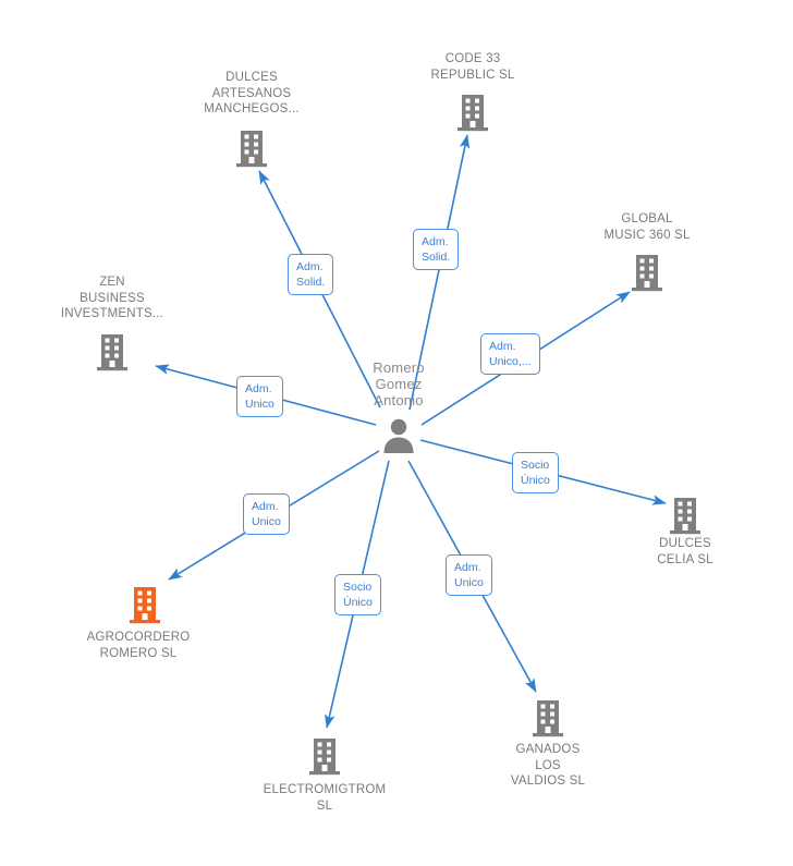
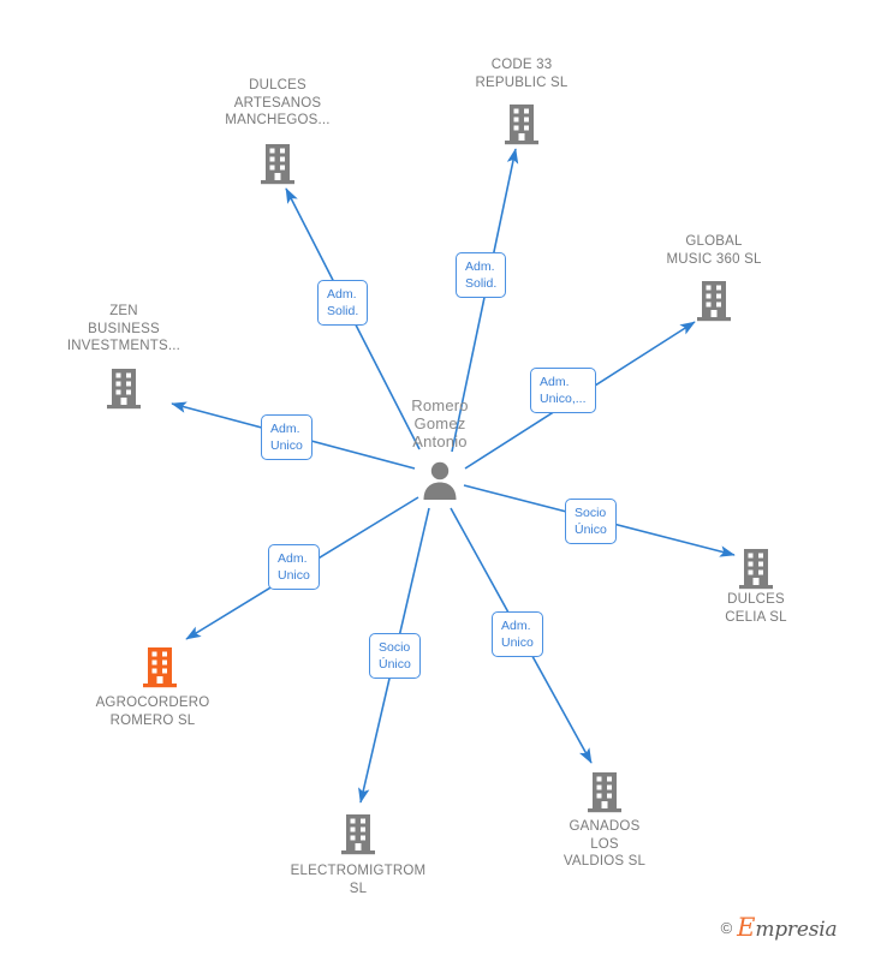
  Romero
  Gomez
  Antonio
  DULCES
  ARTESANOS
  MANCHEGOS...
  CODE 33
  REPUBLIC SL
  GLOBAL
  MUSIC 360 SL
  ZEN
  BUSINESS
  INVESTMENTS...
  AGROCORDERO
  ROMERO SL
  ELECTROMIGTROM
  SL
  GANADOS
  LOS
  VALDIOS SL
  DULCES
  CELIA SL
  Adm.
  Solid.
  Adm.
  Solid.
  Adm.
  Unico,...
  Adm.
  Unico
  Adm.
  Unico
  Socio
  Único
  Adm.
  Unico
  Socio
  Único
+ ©
+ Empresia
